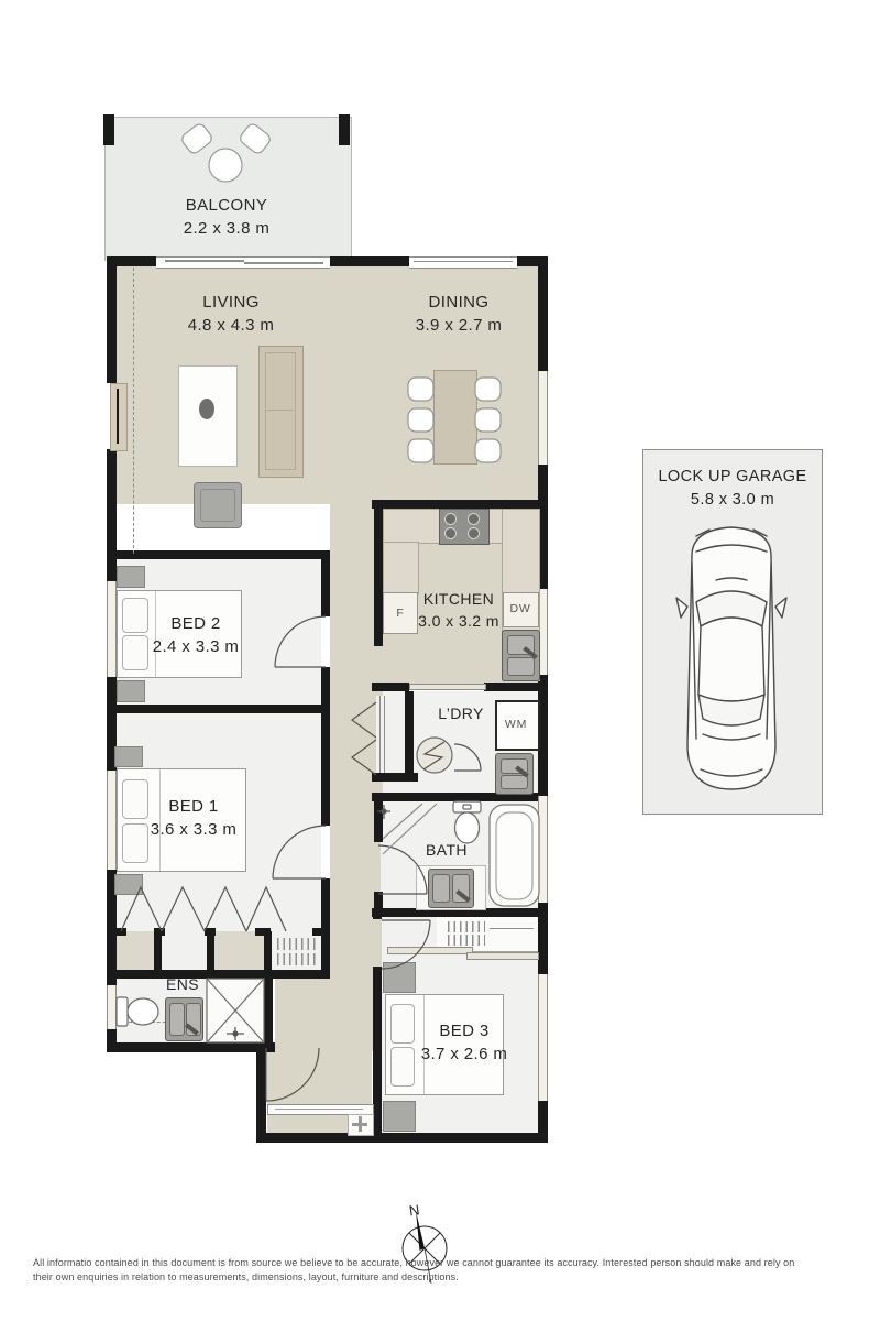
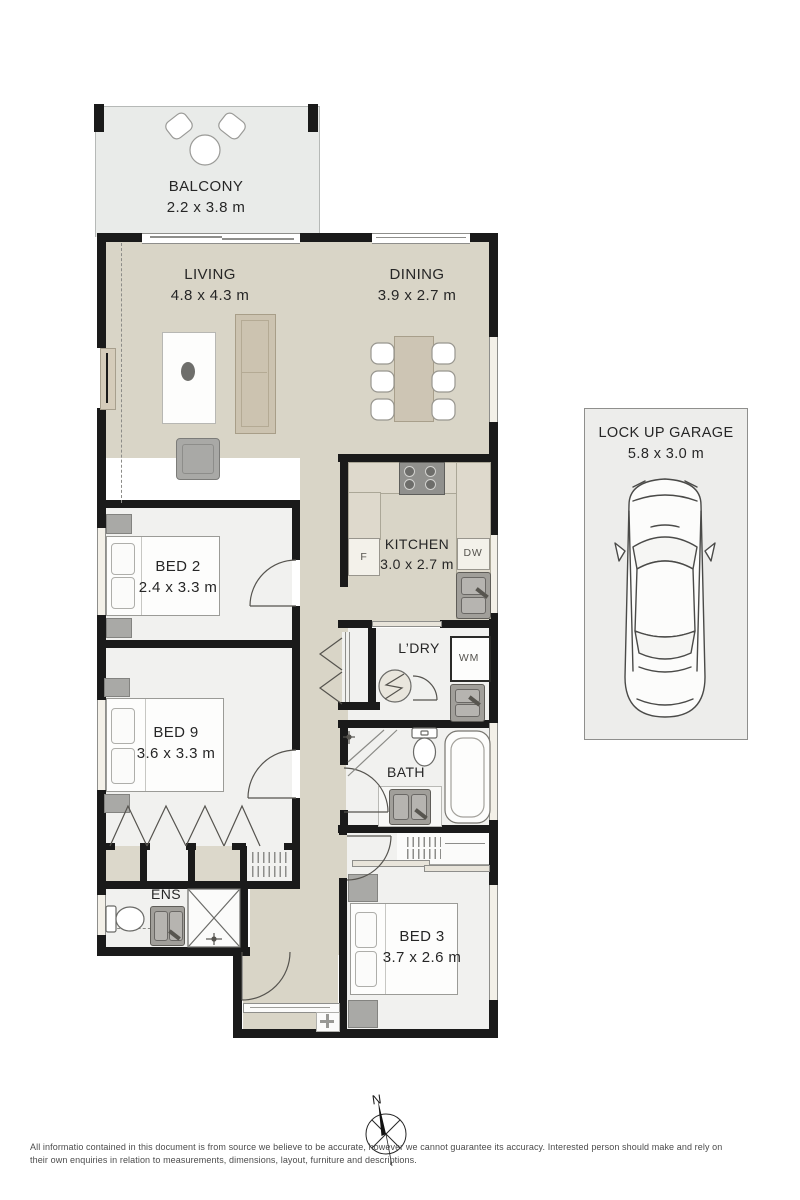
  BALCONY
  2.2 x 3.8 m
  F
  DW
  WM
  LIVING
  4.8 x 4.3 m
  DINING
  3.9 x 2.7 m
  KITCHEN
- 3.0 x 3.2 m
+ 3.0 x 2.7 m
  BED 2
  2.4 x 3.3 m
- BED 1
+ BED 9
  3.6 x 3.3 m
  L’DRY
  BATH
  ENS
  BED 3
  3.7 x 2.6 m
  LOCK UP GARAGE
  5.8 x 3.0 m
  All informatio contained in this document is from source we believe to be accurate, however we cannot guarantee its accuracy. Interested person should make and rely on their own enquiries in relation to measurements, dimensions, layout, furniture and descriptions.
